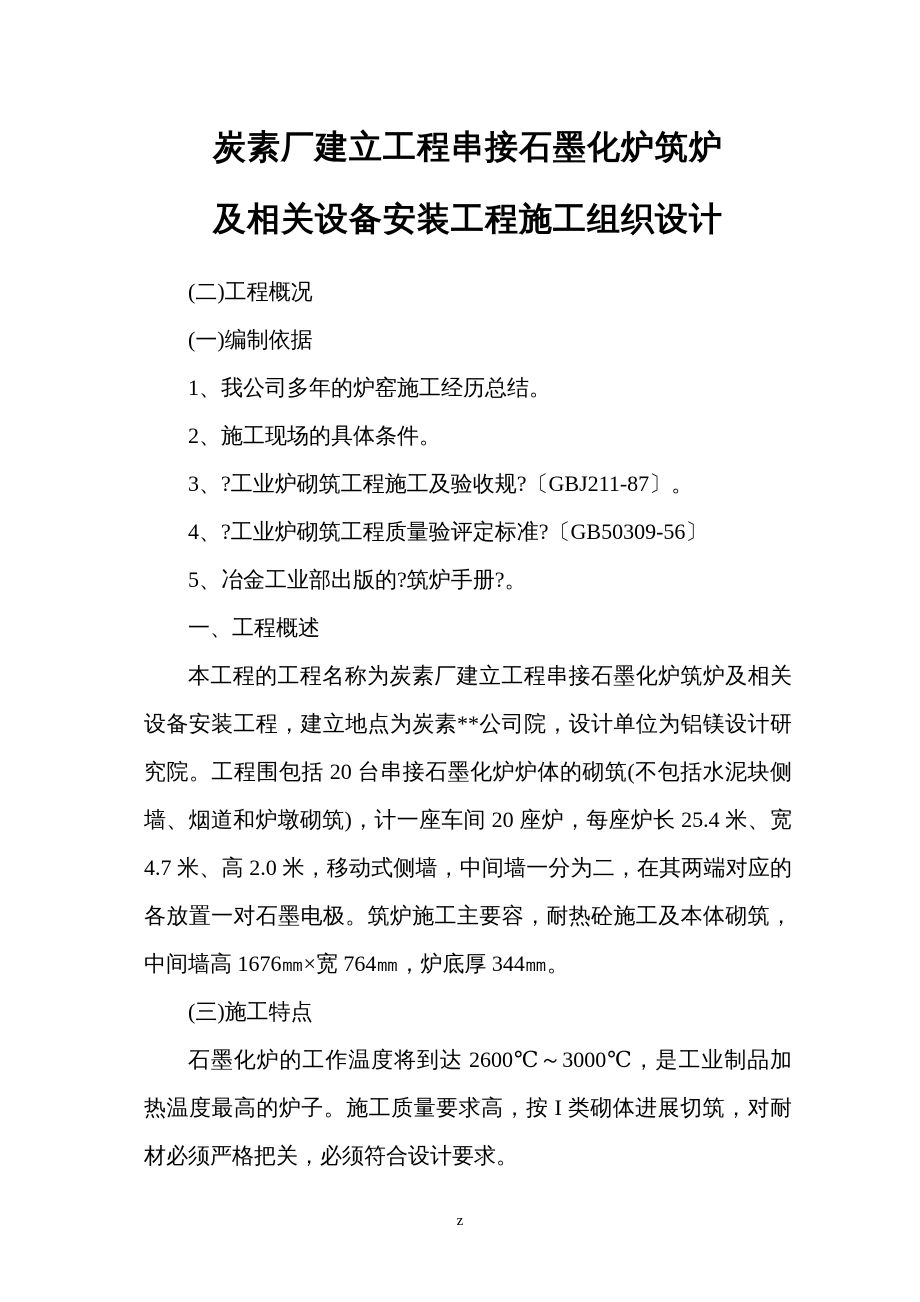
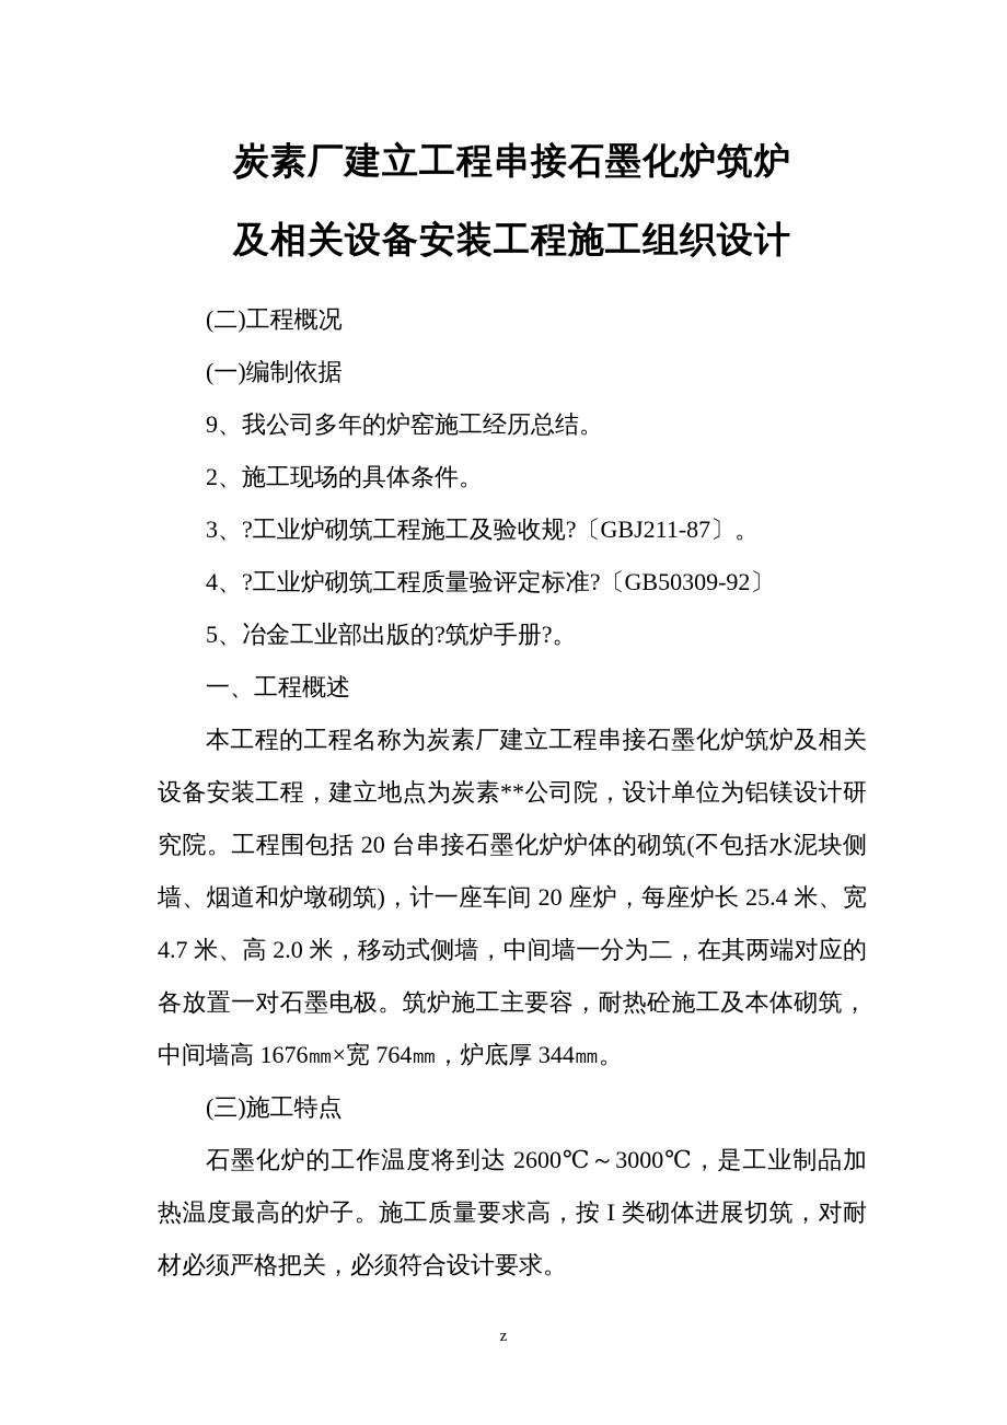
  炭素厂建立工程串接石墨化炉筑炉
  及相关设备安装工程施工组织设计
  (二)工程概况
  (一)编制依据
- 1、我公司多年的炉窑施工经历总结。
+ 9、我公司多年的炉窑施工经历总结。
  2、施工现场的具体条件。
  3、?工业炉砌筑工程施工及验收规?〔GBJ211-87〕。
- 4、?工业炉砌筑工程质量验评定标准?〔GB50309-56〕
+ 4、?工业炉砌筑工程质量验评定标准?〔GB50309-92〕
  5、冶金工业部出版的?筑炉手册?。
  一、工程概述
  本工程的工程名称为炭素厂建立工程串接石墨化炉筑炉及相关设备安装工程，建立地点为炭素**公司院，设计单位为铝镁设计研究院。工程围包括 20 台串接石墨化炉炉体的砌筑(不包括水泥块侧墙、烟道和炉墩砌筑)，计一座车间 20 座炉，每座炉长 25.4 米、宽 4.7 米、高 2.0 米，移动式侧墙，中间墙一分为二，在其两端对应的各放置一对石墨电极。筑炉施工主要容，耐热砼施工及本体砌筑，中间墙高 1676㎜×宽 764㎜，炉底厚 344㎜。
  (三)施工特点
  石墨化炉的工作温度将到达 2600℃～3000℃，是工业制品加热温度最高的炉子。施工质量要求高，按 I 类砌体进展切筑，对耐材必须严格把关，必须符合设计要求。
  z
